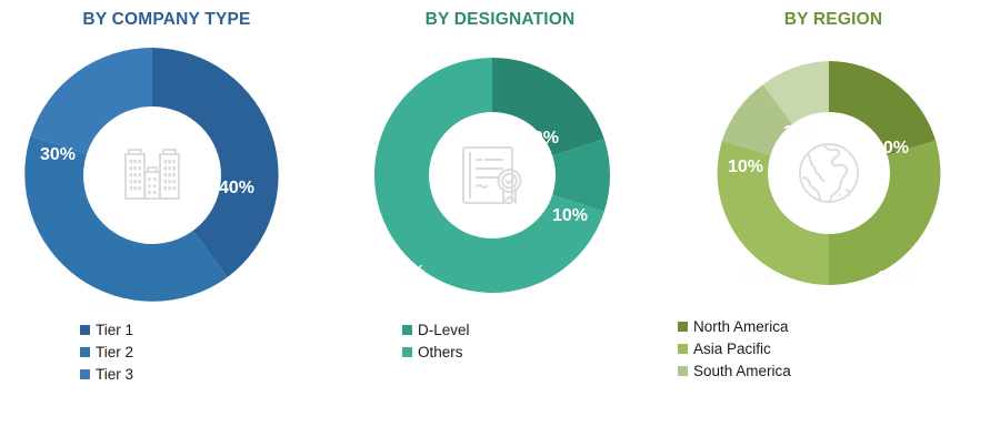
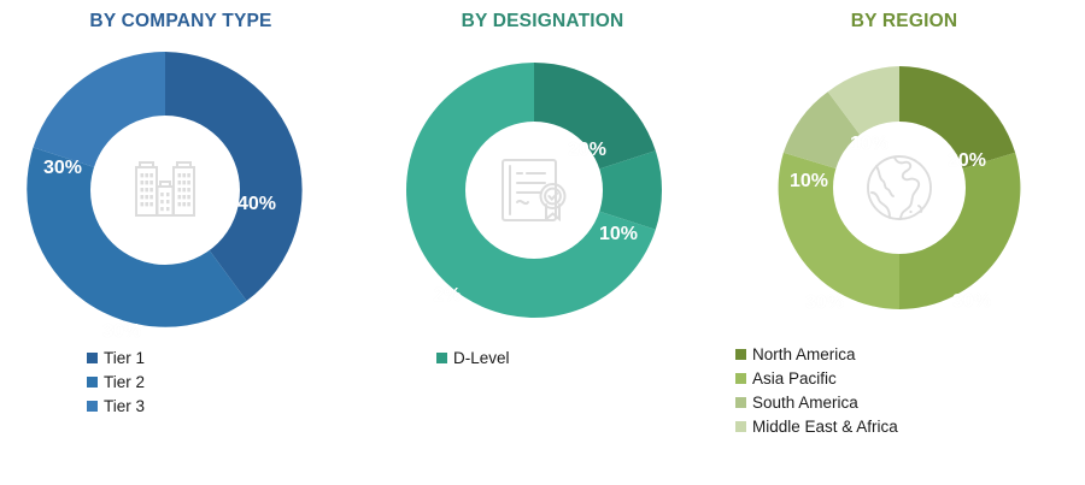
  BY COMPANY TYPE
  40%
  30%
  30%
  Tier 1
  Tier 2
  Tier 3
  BY DESIGNATION
  20%
  10%
  2%
  D-Level
- Others
  BY REGION
  20%
  30%
  30%
  10%
  10%
  North America
  Asia Pacific
  South America
+ Middle East & Africa
